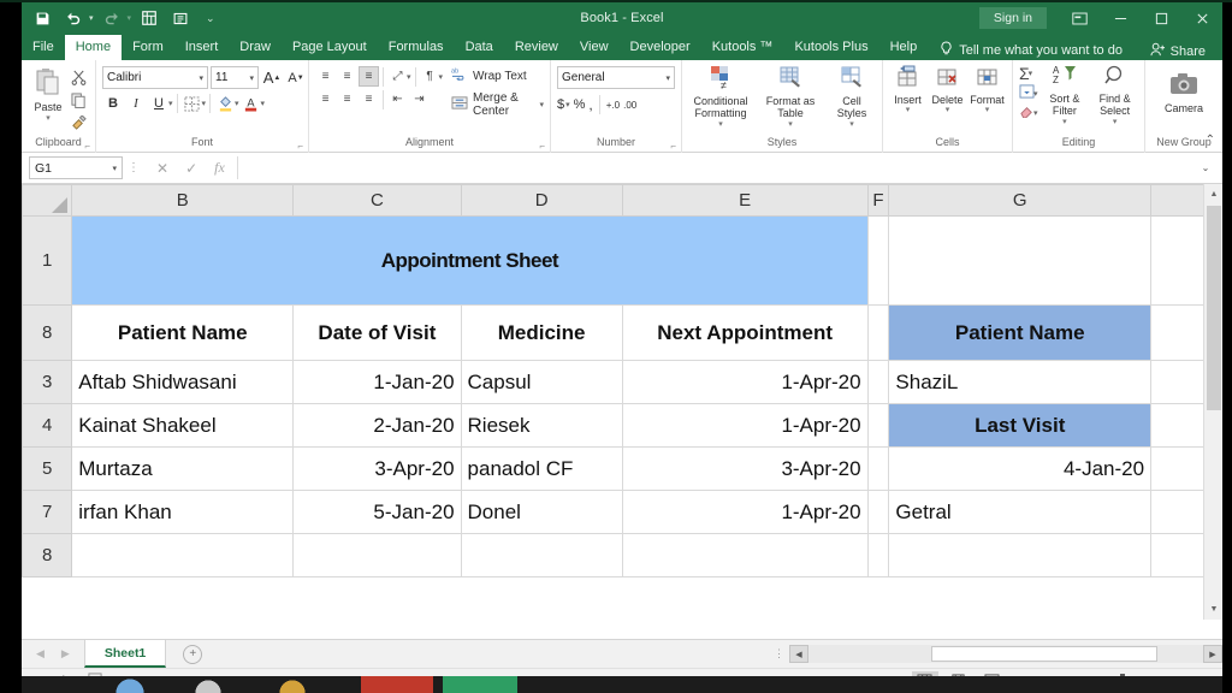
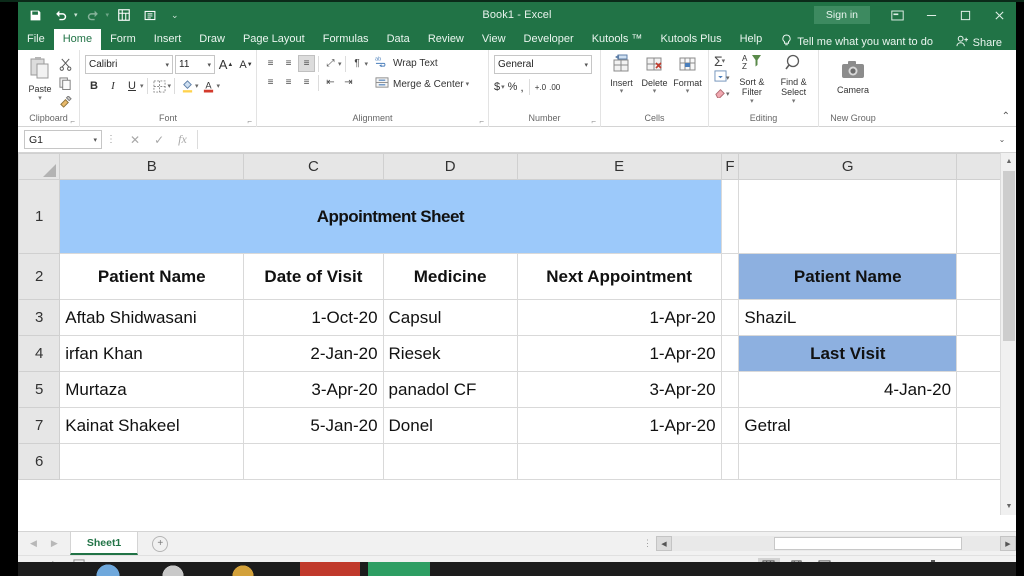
  ⌄
  Book1 - Excel
  Sign in
  File
  Home
  Form
  Insert
  Draw
  Page Layout
  Formulas
  Data
  Review
  View
  Developer
  Kutools ™
  Kutools Plus
  Help
  Tell me what you want to do
  Share
  Paste
  Clipboard
  ⌐
  Calibri
  11
  A
  A
  B
  I
  U
  A
  Font
  ⌐
  ≡
  ≡
  ≡
  ⤢
  ¶
  ≡
  ≡
  ≡
  ⇤
  ⇥
  Wrap Text
  Merge & Center
  Alignment
  ⌐
  General
  $
  %
  ,
  +.0
  .00
  Number
  ⌐
- ≠
- Conditional Formatting
- Format as Table
- Cell Styles
- Styles
  Insert
  Delete
  Format
  Cells
  Σ
  A
  Z
  Sort & Filter
  Find & Select
  Editing
  Camera
  New Group
  ⌃
  G1
  ⋮
  ✕
  ✓
  fx
  ⌄
  	B	C	D	E	F	G
  1	Appointment Sheet
- 8	Patient Name	Date of Visit	Medicine	Next Appointment		Patient Name
+ 2	Patient Name	Date of Visit	Medicine	Next Appointment		Patient Name
- 3	Aftab Shidwasani	1-Jan-20	Capsul	1-Apr-20		ShaziL
+ 3	Aftab Shidwasani	1-Oct-20	Capsul	1-Apr-20		ShaziL
- 4	Kainat Shakeel	2-Jan-20	Riesek	1-Apr-20		Last Visit
+ 4	irfan Khan	2-Jan-20	Riesek	1-Apr-20		Last Visit
  5	Murtaza	3-Apr-20	panadol CF	3-Apr-20		4-Jan-20
- 7	irfan Khan	5-Jan-20	Donel	1-Apr-20		Getral
+ 7	Kainat Shakeel	5-Jan-20	Donel	1-Apr-20		Getral
- 8
+ 6
  ◀
  ▶
  Sheet1
  +
  ⋮
